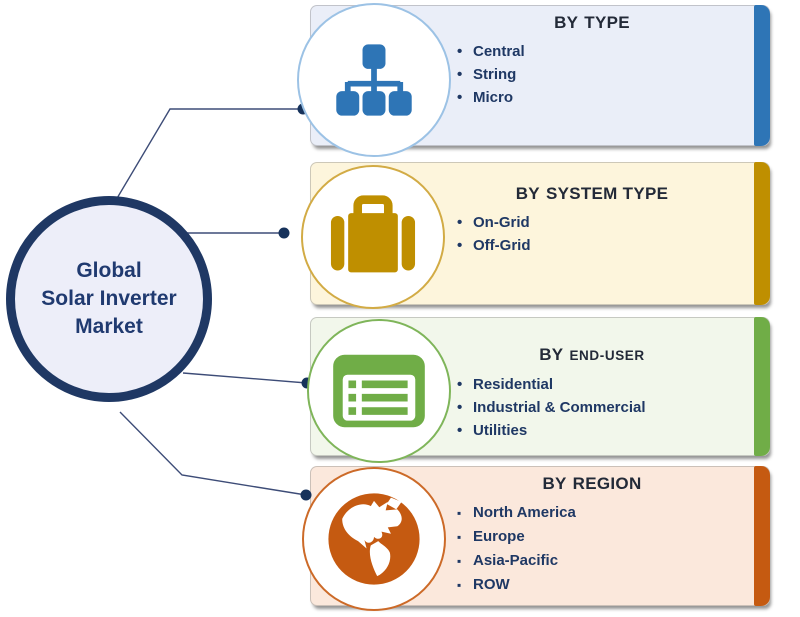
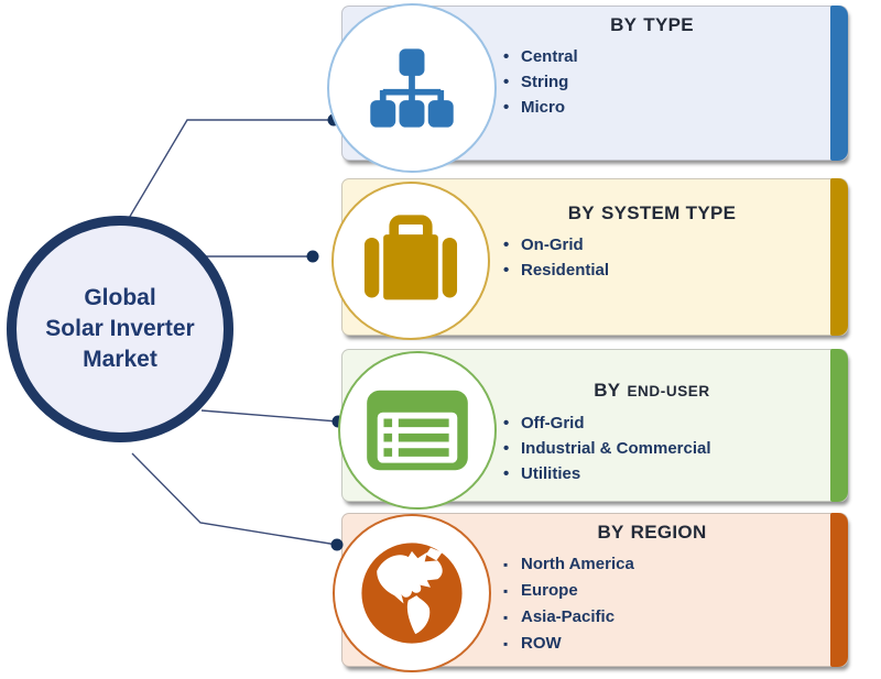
  Global
  Solar Inverter
  Market
  BY TYPE
  •
  Central
  •
  String
  •
  Micro
  BY SYSTEM TYPE
  •
  On-Grid
  •
- Off-Grid
+ Residential
  BY END-USER
  •
- Residential
+ Off-Grid
  •
  Industrial & Commercial
  •
  Utilities
  BY REGION
  ▪
  North America
  ▪
  Europe
  ▪
  Asia-Pacific
  ▪
  ROW
